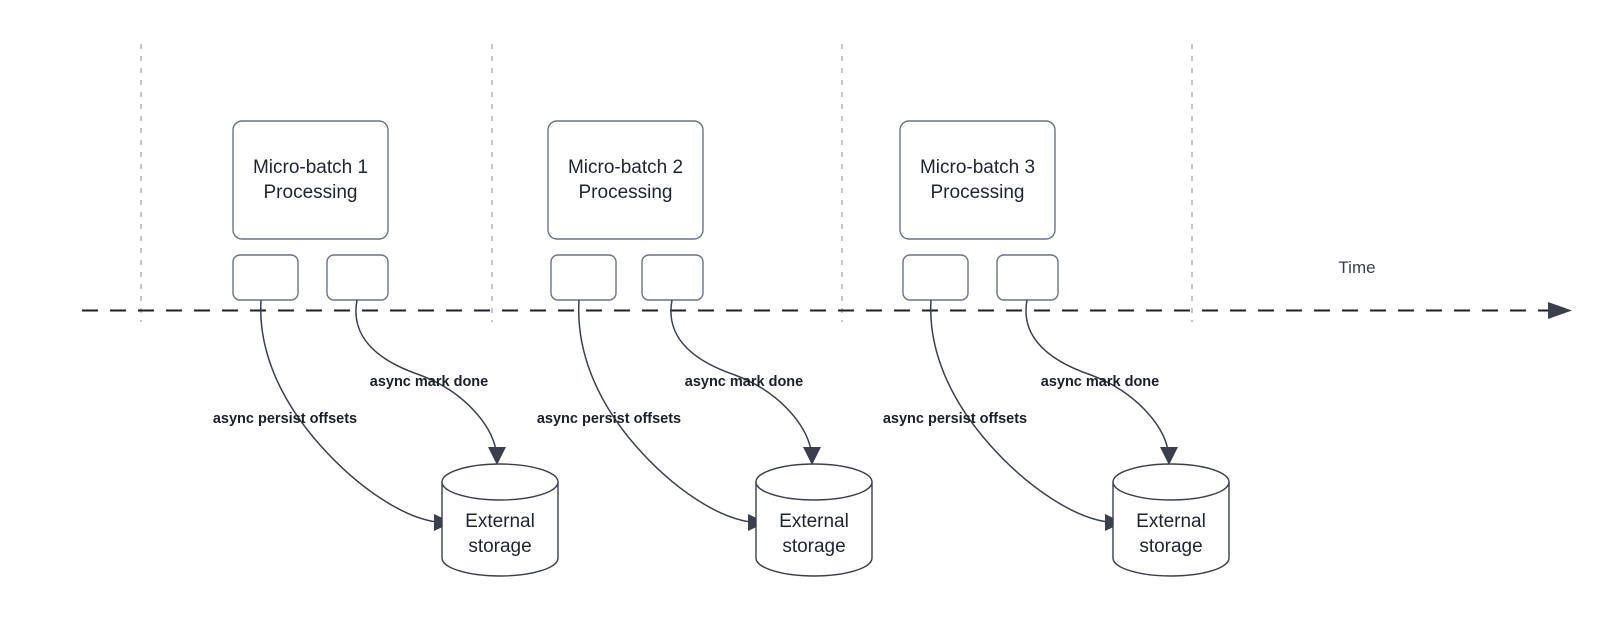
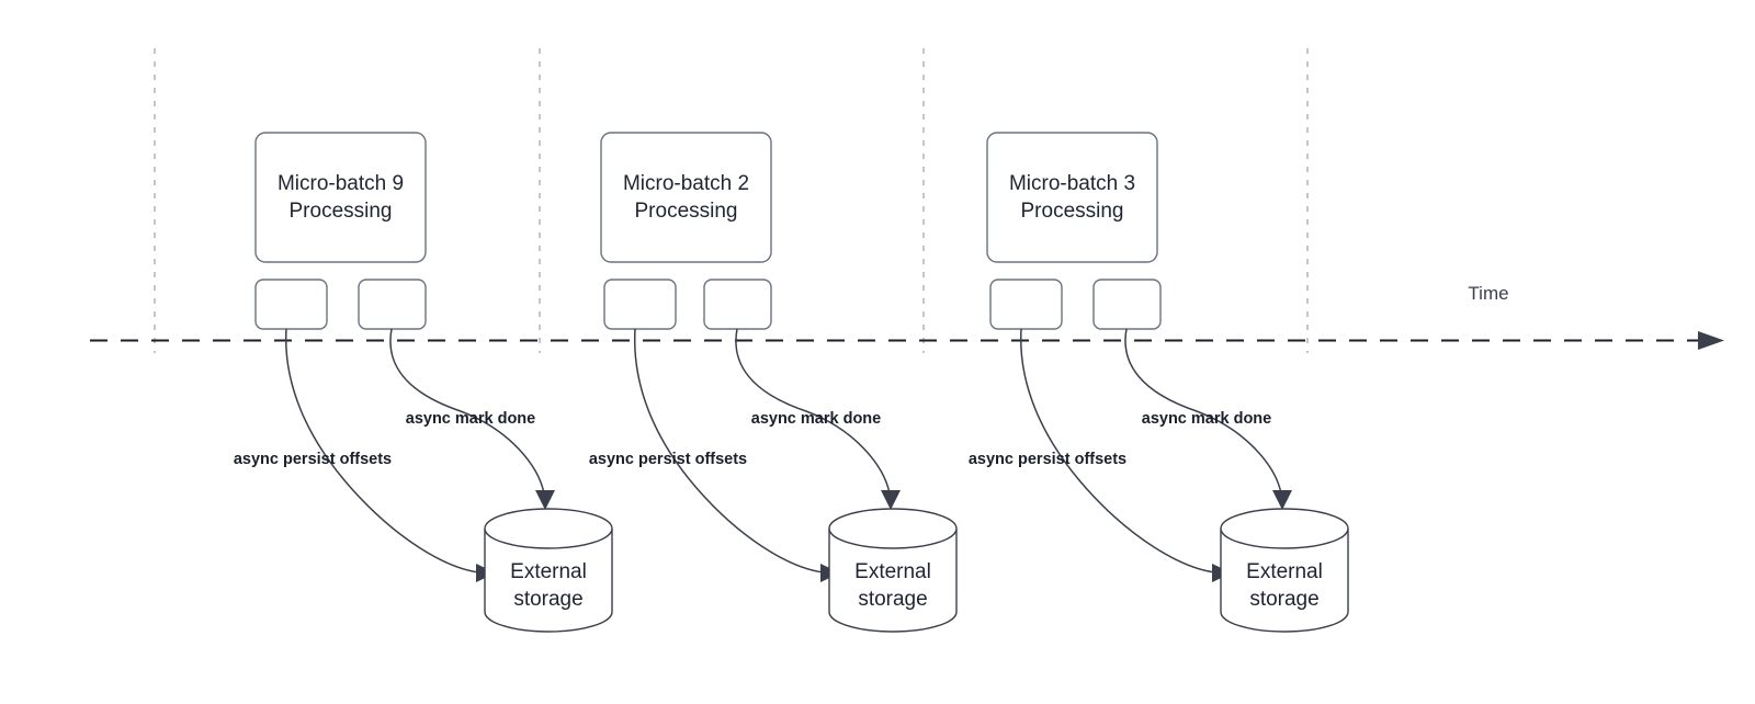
- Micro-batch 1
+ Micro-batch 9
  Processing
  async persist offsets
  async mark done
  External
  storage
  Micro-batch 2
  Processing
  async persist offsets
  async mark done
  External
  storage
  Micro-batch 3
  Processing
  async persist offsets
  async mark done
  External
  storage
  Time
